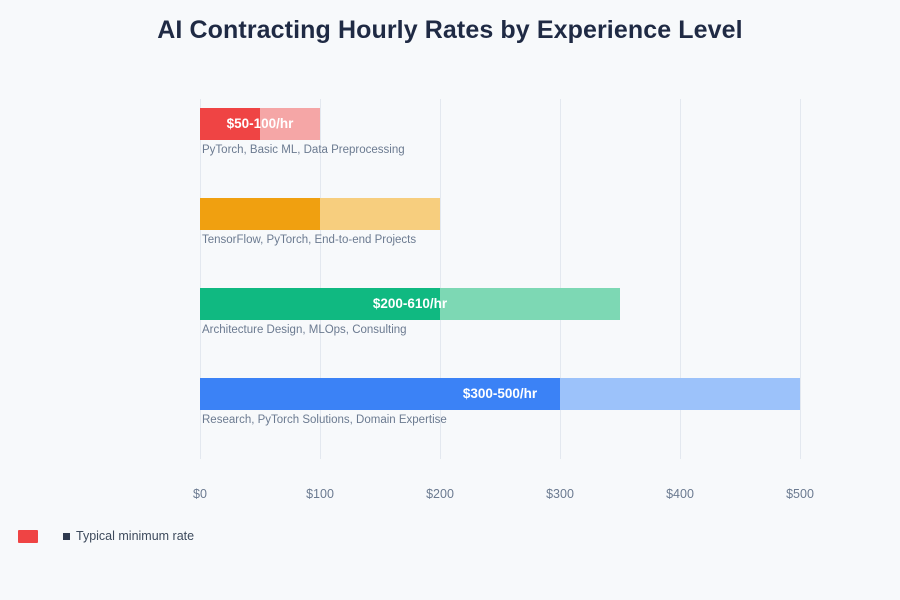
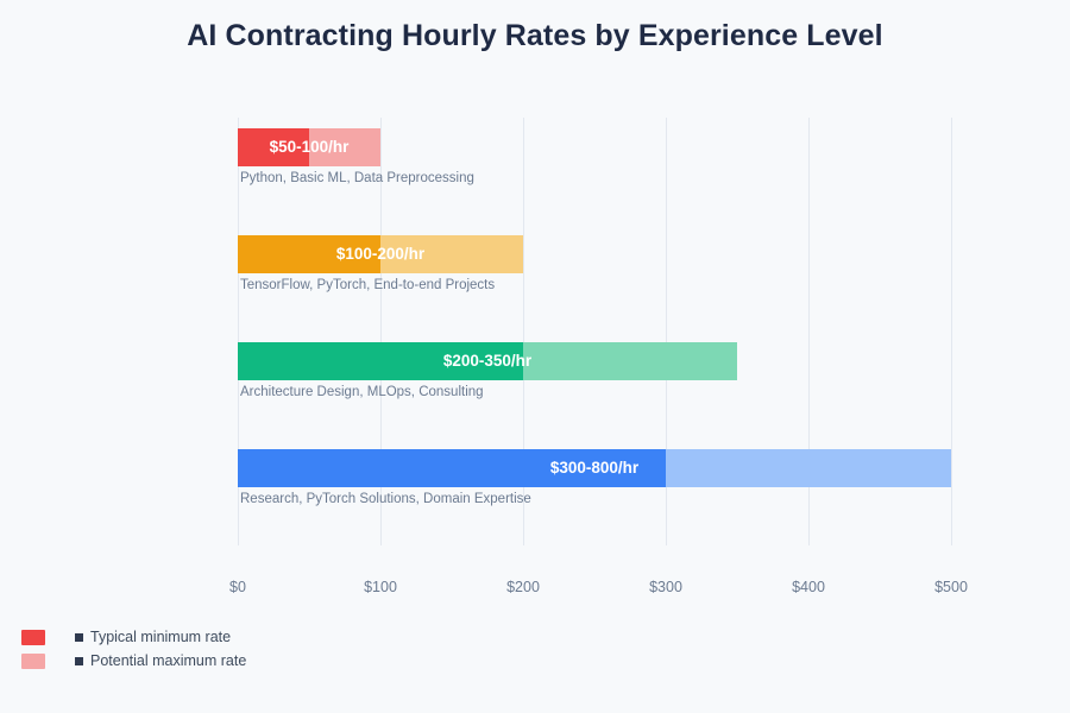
  AI Contracting Hourly Rates by Experience Level
  $50-100/hr
- PyTorch, Basic ML, Data Preprocessing
+ Python, Basic ML, Data Preprocessing
+ $100-200/hr
  TensorFlow, PyTorch, End-to-end Projects
- $200-610/hr
+ $200-350/hr
  Architecture Design, MLOps, Consulting
- $300-500/hr
+ $300-800/hr
  Research, PyTorch Solutions, Domain Expertise
  $0
  $100
  $200
  $300
  $400
  $500
  Typical minimum rate
+ Potential maximum rate
